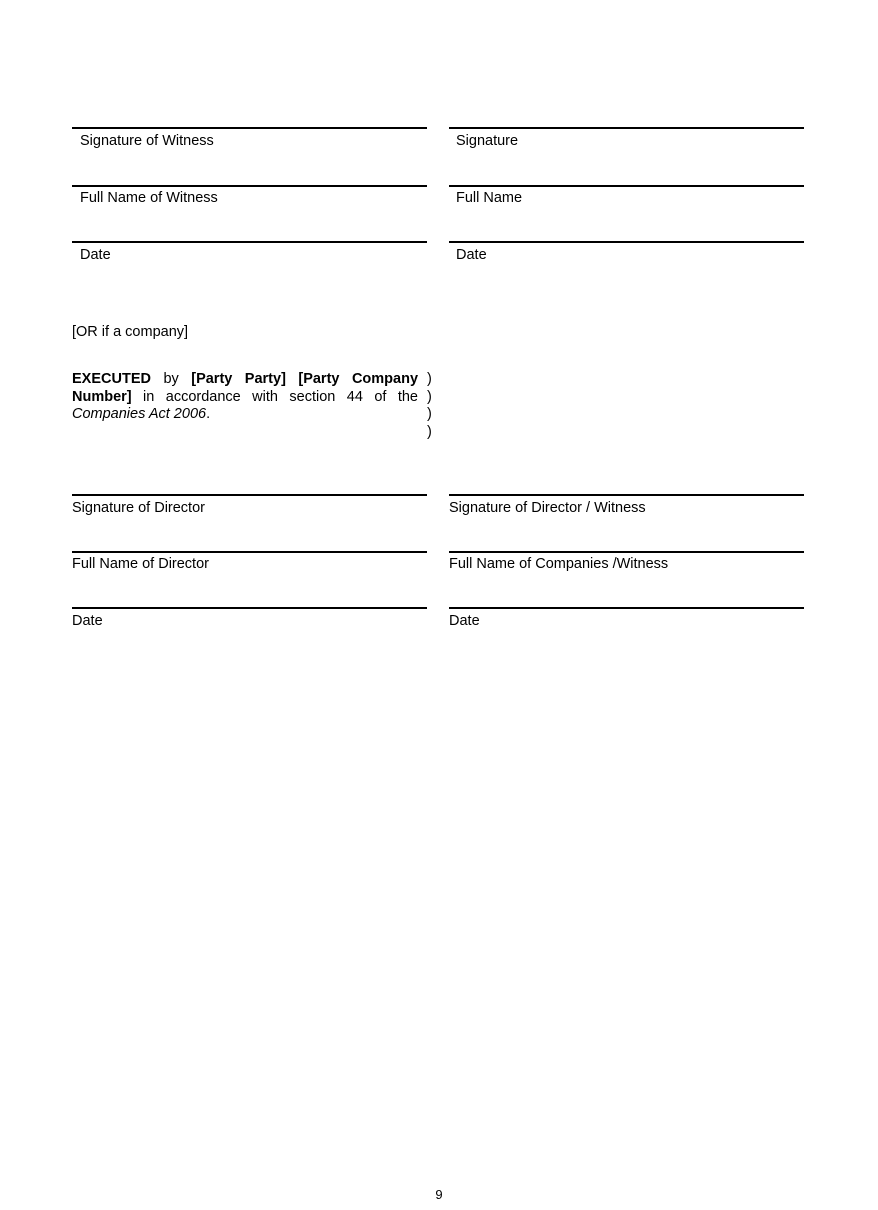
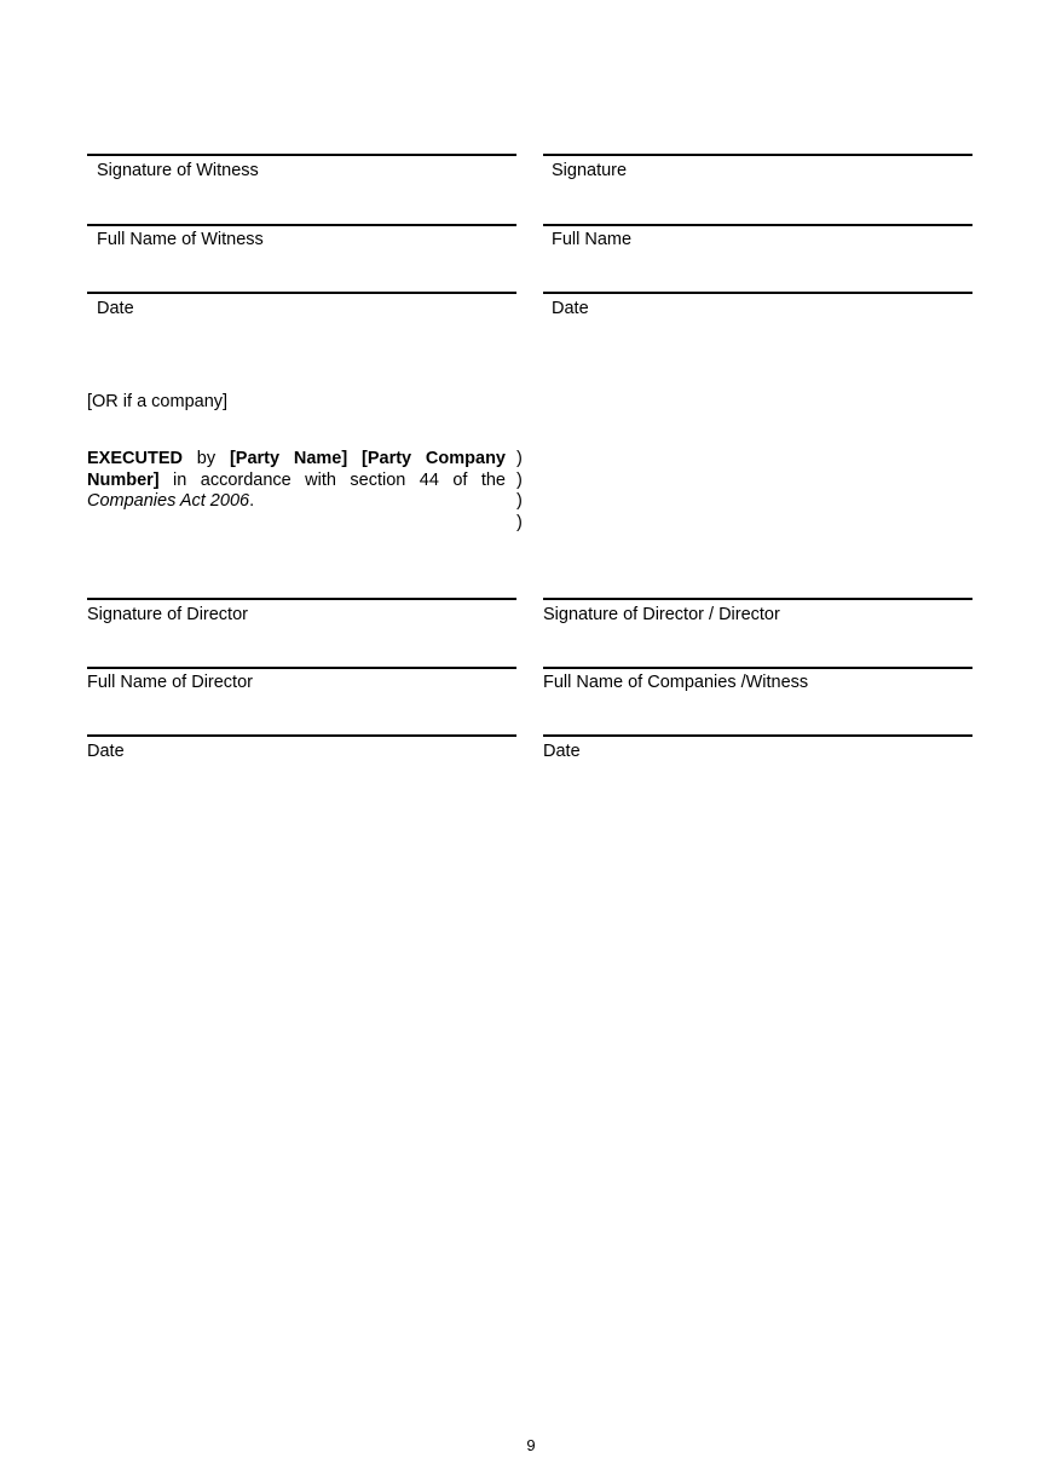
  Signature of Witness
  Full Name of Witness
  Date
  Signature
  Full Name
  Date
  [OR if a company]
- EXECUTED by [Party Party] [Party Company Number] in accordance with section 44 of the Companies Act 2006.
+ EXECUTED by [Party Name] [Party Company Number] in accordance with section 44 of the Companies Act 2006.
  )
  )
  )
  )
  Signature of Director
  Full Name of Director
  Date
- Signature of Director / Witness
+ Signature of Director / Director
  Full Name of Companies /Witness
  Date
  9
